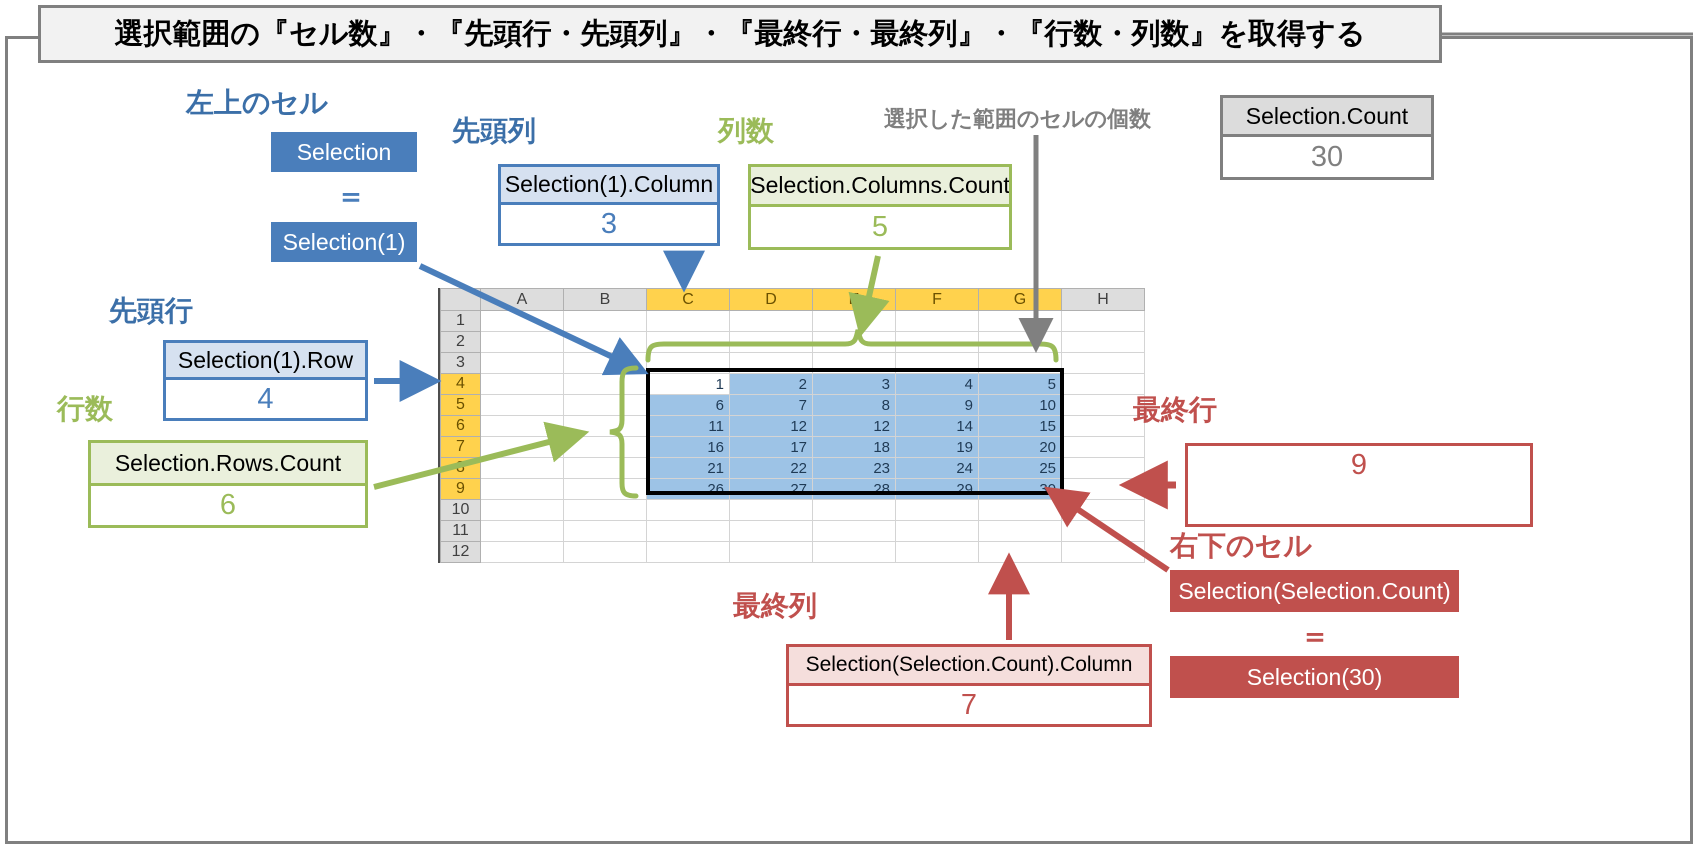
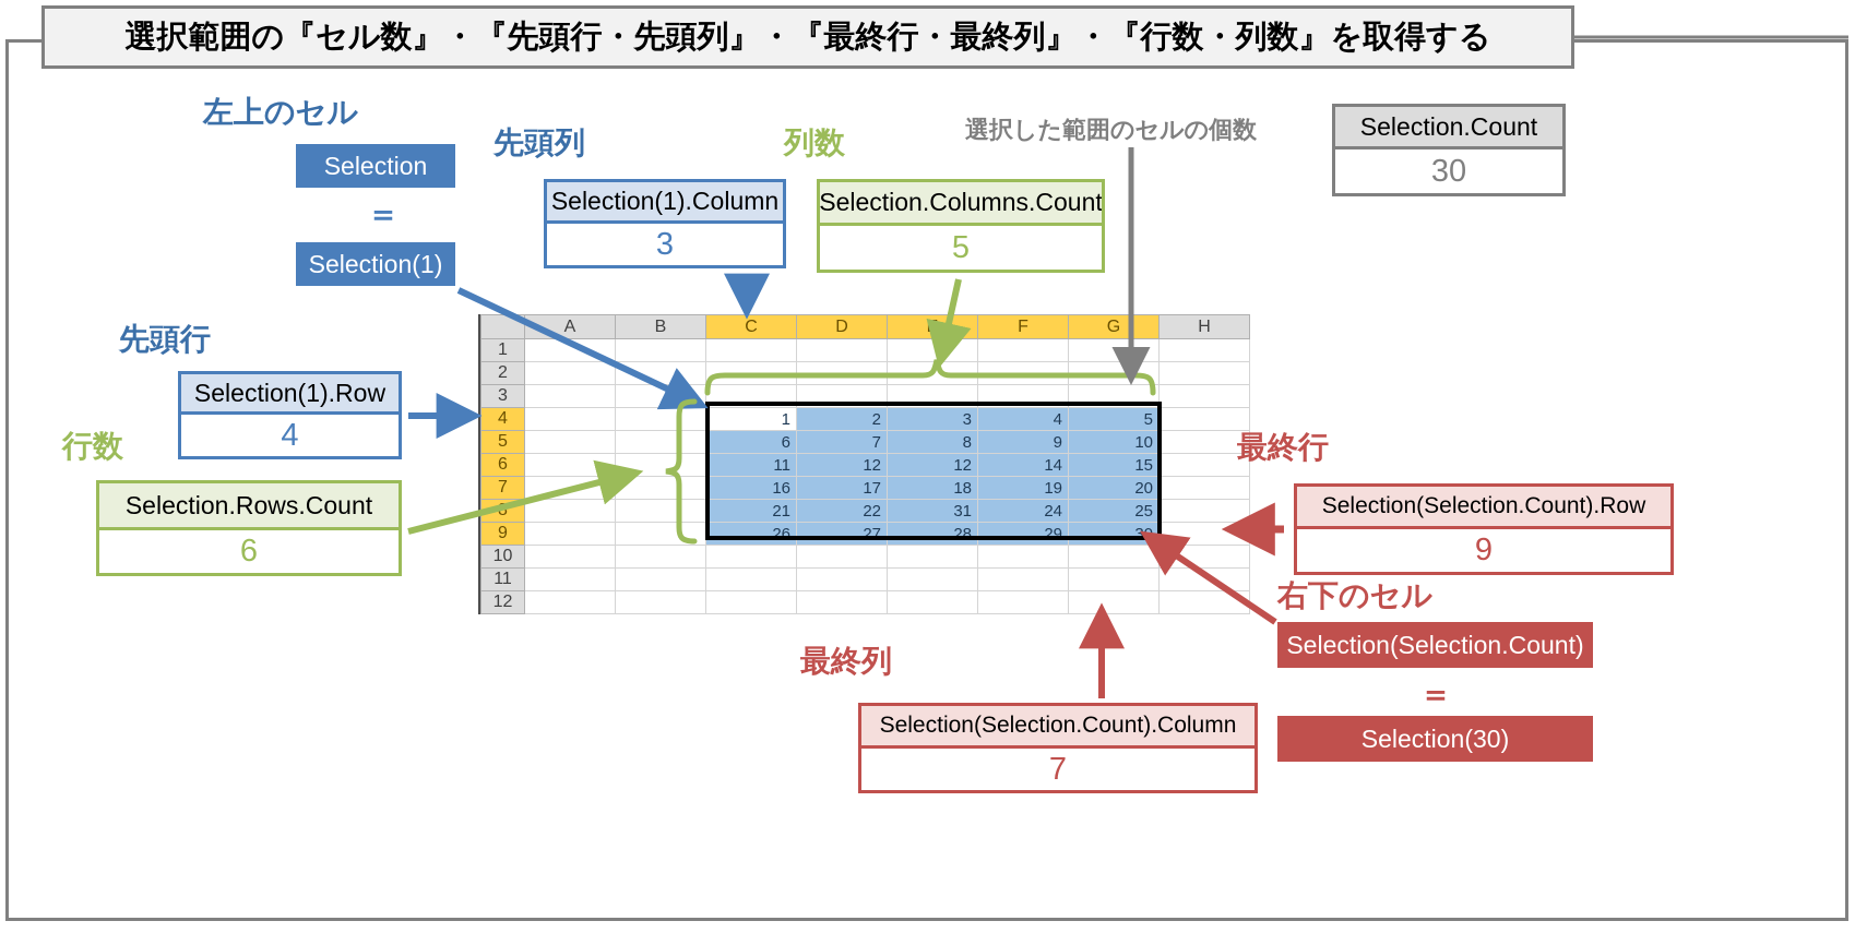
  選択範囲の『セル数』・『先頭行・先頭列』・『最終行・最終列』・『行数・列数』を取得する
  左上のセル
  Selection
  ＝
  Selection(1)
  先頭行
  Selection(1).Row
  4
  行数
  Selection.Rows.Count
  6
  先頭列
  Selection(1).Column
  3
  列数
  Selection.Columns.Count
  5
  選択した範囲のセルの個数
  Selection.Count
  30
  最終行
+ Selection(Selection.Count).Row
  9
  右下のセル
  Selection(Selection.Count)
  ＝
  Selection(30)
  最終列
  Selection(Selection.Count).Column
  7
  	A	B	C	D	E	F	G	H
  1
  2
  3
  4			1	2	3	4	5
  5			6	7	8	9	10
  6			11	12	12	14	15
  7			16	17	18	19	20
- 			21	22	23	24	25
+ 			21	22	31	24	25
  9			26	27	28	29	30
  10
  11
  12
